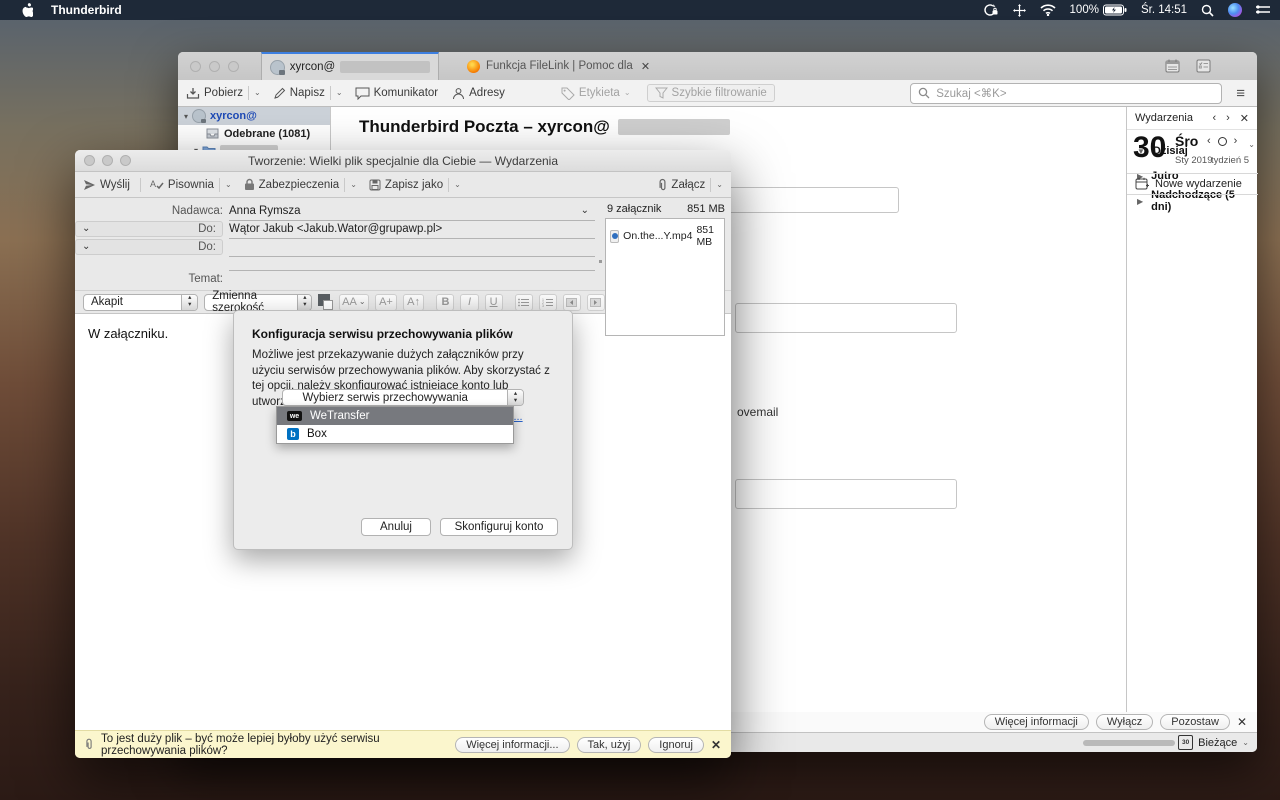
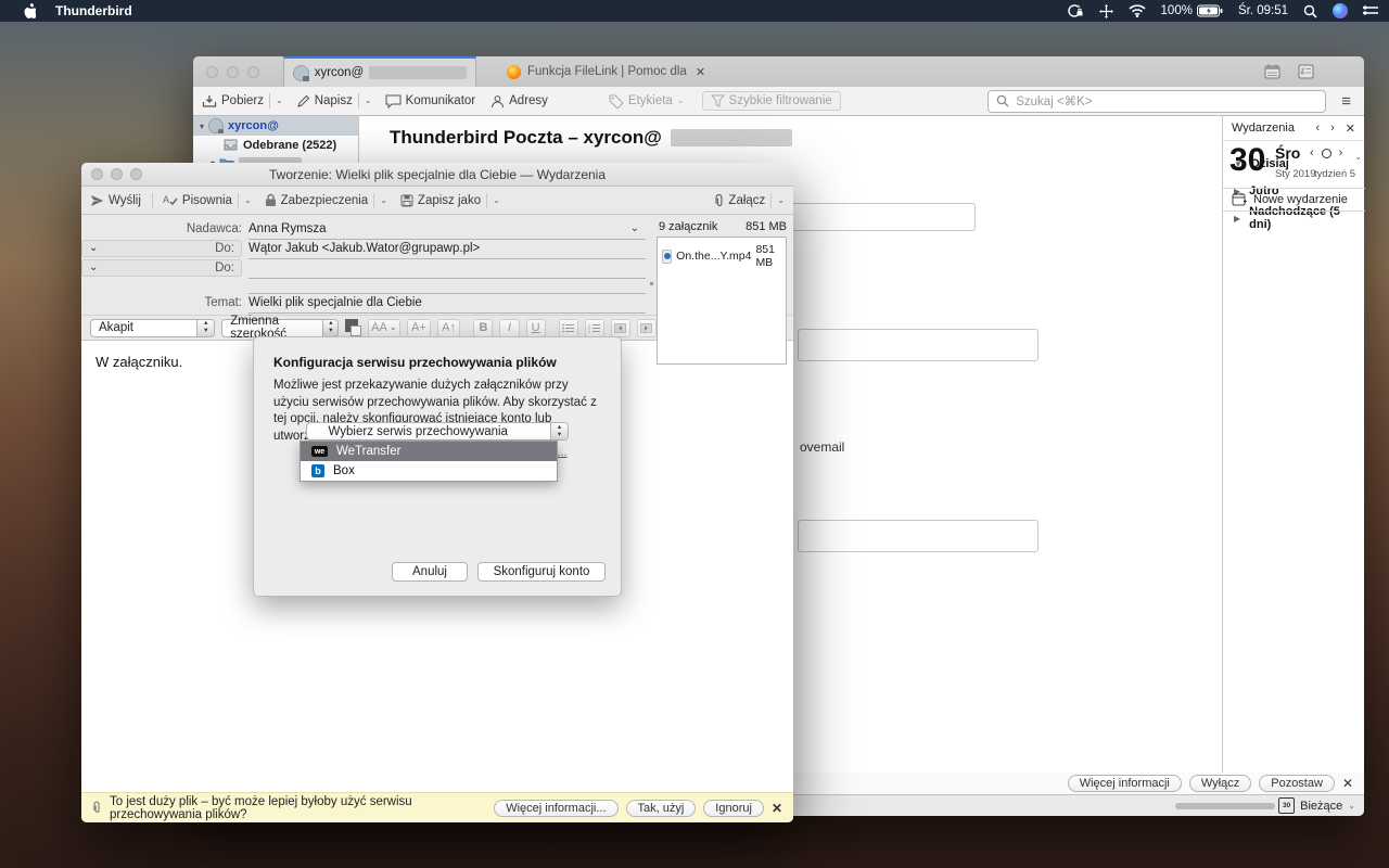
  Thunderbird
  100%
- Śr. 14:51
+ Śr. 09:51
  xyrcon@
  Funkcja FileLink | Pomoc dla
  ✕
  Pobierz
  ⌄
  Napisz
  ⌄
  Komunikator
  Adresy
  Etykieta
  ⌄
  Szybkie filtrowanie
  Szukaj <⌘K>
  ≡
  ▾
  xyrcon@
- Odebrane (1081)
+ Odebrane (2522)
  Thunderbird Poczta – xyrcon@
  ovemail
  Wydarzenia
  ‹
  ›
  ✕
  30
  Śro
  ‹
  ›
  Sty 2019
  tydzień 5
  ⌄
  Nowe wydarzenie
  ▼
  Dzisiaj
  ▶
  Jutro
  ▶
  Nadchodzące (5 dni)
  Więcej informacji
  Wyłącz
  Pozostaw
  ✕
  Bieżące
  ⌄
  Tworzenie: Wielki plik specjalnie dla Ciebie — Wydarzenia
  Wyślij
  A
  Pisownia
  ⌄
  Zabezpieczenia
  ⌄
  Zapisz jako
  ⌄
  Załącz
  ⌄
  Nadawca:
  Anna Rymsza
  ⌄
  ⌄
  Do:
  Wątor Jakub <Jakub.Wator@grupawp.pl>
  ⌄
  Do:
  Temat:
+ Wielki plik specjalnie dla Ciebie
  9 załącznik
  851 MB
  On.the...Y.mp4
  851 MB
  Akapit
  Zmienna szerokość
  AA
  ⌄
  A+
  A↑
  B
  I
  U
  W załączniku.
  Konfiguracja serwisu przechowywania plików
  Możliwe jest przekazywanie dużych załączników przy użyciu serwisów przechowywania plików. Aby skorzystać z tej opcji, należy skonfigurować istniejące konto lub utwor
  Wybierz serwis przechowywania
  ...
  WeTransfer
  b
  Box
  Anuluj
  Skonfiguruj konto
  To jest duży plik – być może lepiej byłoby użyć serwisu przechowywania plików?
  Więcej informacji...
  Tak, użyj
  Ignoruj
  ✕
